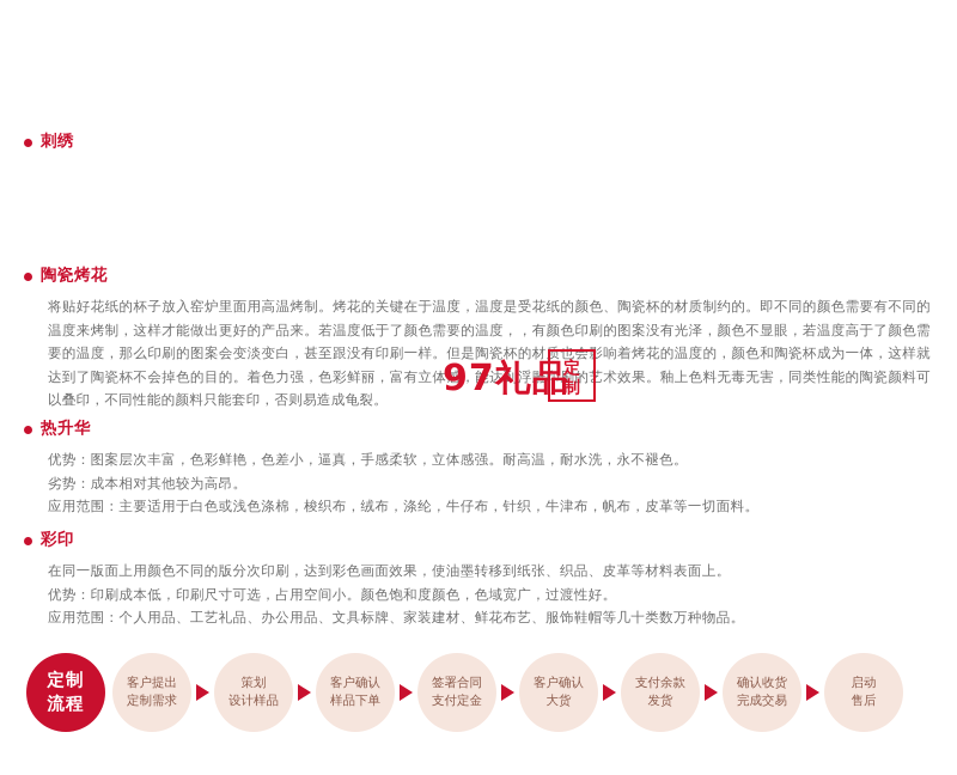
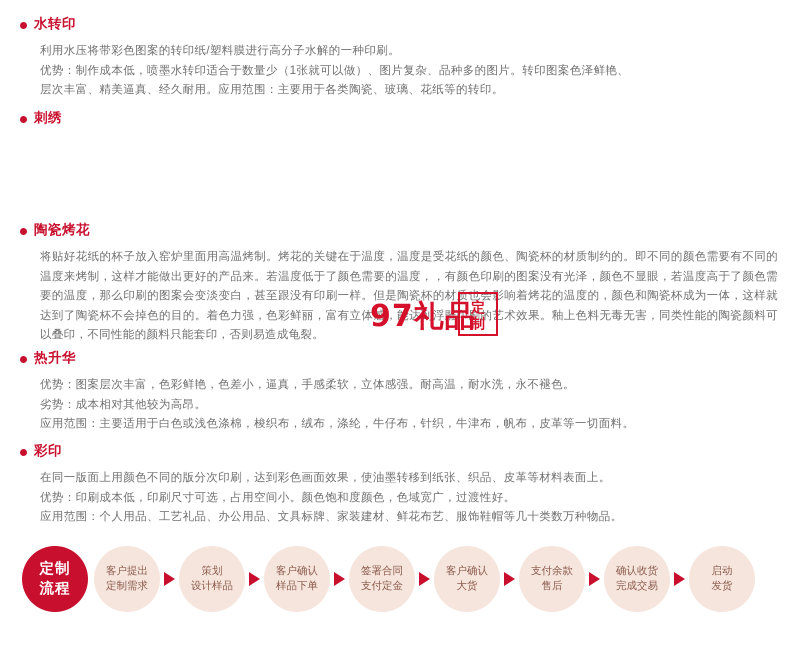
+ 水转印
+ 利用水压将带彩色图案的转印纸/塑料膜进行高分子水解的一种印刷。
+ 优势：制作成本低，喷墨水转印适合于数量少（1张就可以做）、图片复杂、品种多的图片。转印图案色泽鲜艳、
+ 层次丰富、精美逼真、经久耐用。应用范围：主要用于各类陶瓷、玻璃、花纸等的转印。
  刺绣
  陶瓷烤花
  将贴好花纸的杯子放入窑炉里面用高温烤制。烤花的关键在于温度，温度是受花纸的颜色、陶瓷杯的材质制约的。即不同的颜色需要有不同的温度来烤制，这样才能做出更好的产品来。若温度低于了颜色需要的温度，，有颜色印刷的图案没有光泽，颜色不显眼，若温度高于了颜色需要的温度，那么印刷的图案会变淡变白，甚至跟没有印刷一样。但是陶瓷杯的材质也会影响着烤花的温度的，颜色和陶瓷杯成为一体，这样就达到了陶瓷杯不会掉色的目的。着色力强，色彩鲜丽，富有立体感，能达到浮雕印刷的艺术效果。釉上色料无毒无害，同类性能的陶瓷颜料可以叠印，不同性能的颜料只能套印，否则易造成龟裂。
  热升华
  优势：图案层次丰富，色彩鲜艳，色差小，逼真，手感柔软，立体感强。耐高温，耐水洗，永不褪色。
  劣势：成本相对其他较为高昂。
  应用范围：主要适用于白色或浅色涤棉，梭织布，绒布，涤纶，牛仔布，针织，牛津布，帆布，皮革等一切面料。
  彩印
  在同一版面上用颜色不同的版分次印刷，达到彩色画面效果，使油墨转移到纸张、织品、皮革等材料表面上。
  优势：印刷成本低，印刷尺寸可选，占用空间小。颜色饱和度颜色，色域宽广，过渡性好。
  应用范围：个人用品、工艺礼品、办公用品、文具标牌、家装建材、鲜花布艺、服饰鞋帽等几十类数万种物品。
  97礼品
  定
  制
  定制
  流程
  客户提出
  定制需求
  策划
  设计样品
  客户确认
  样品下单
  签署合同
  支付定金
  客户确认
  大货
  支付余款
- 发货
+ 售后
  确认收货
  完成交易
  启动
- 售后
+ 发货
